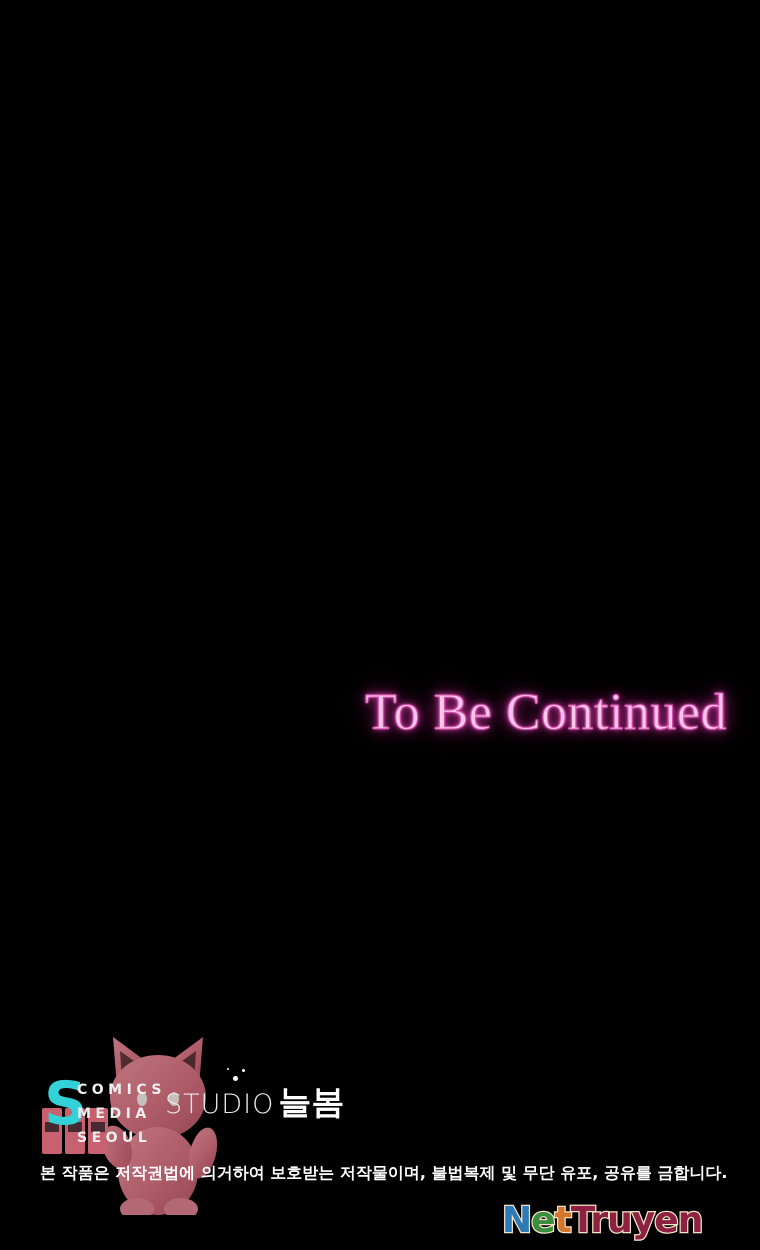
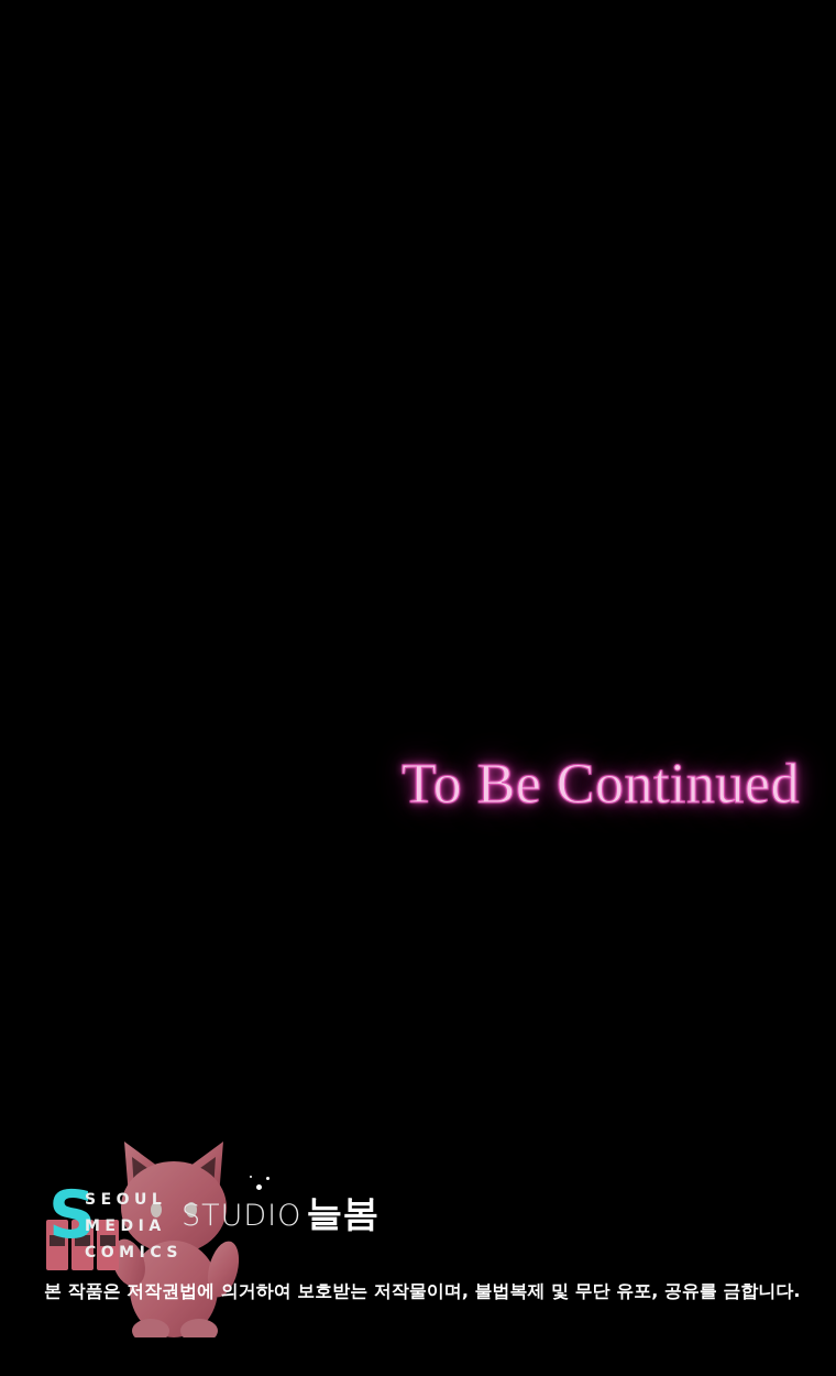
  To Be Continued
  S
- COMICS
+ SEOUL
  MEDIA
- SEOUL
+ COMICS
  STUDIO 늘봄
  본 작품은 저작권법에 의거하여 보호받는 저작물이며, 불법복제 및 무단 유포, 공유를 금합니다.
- NetTruyen
